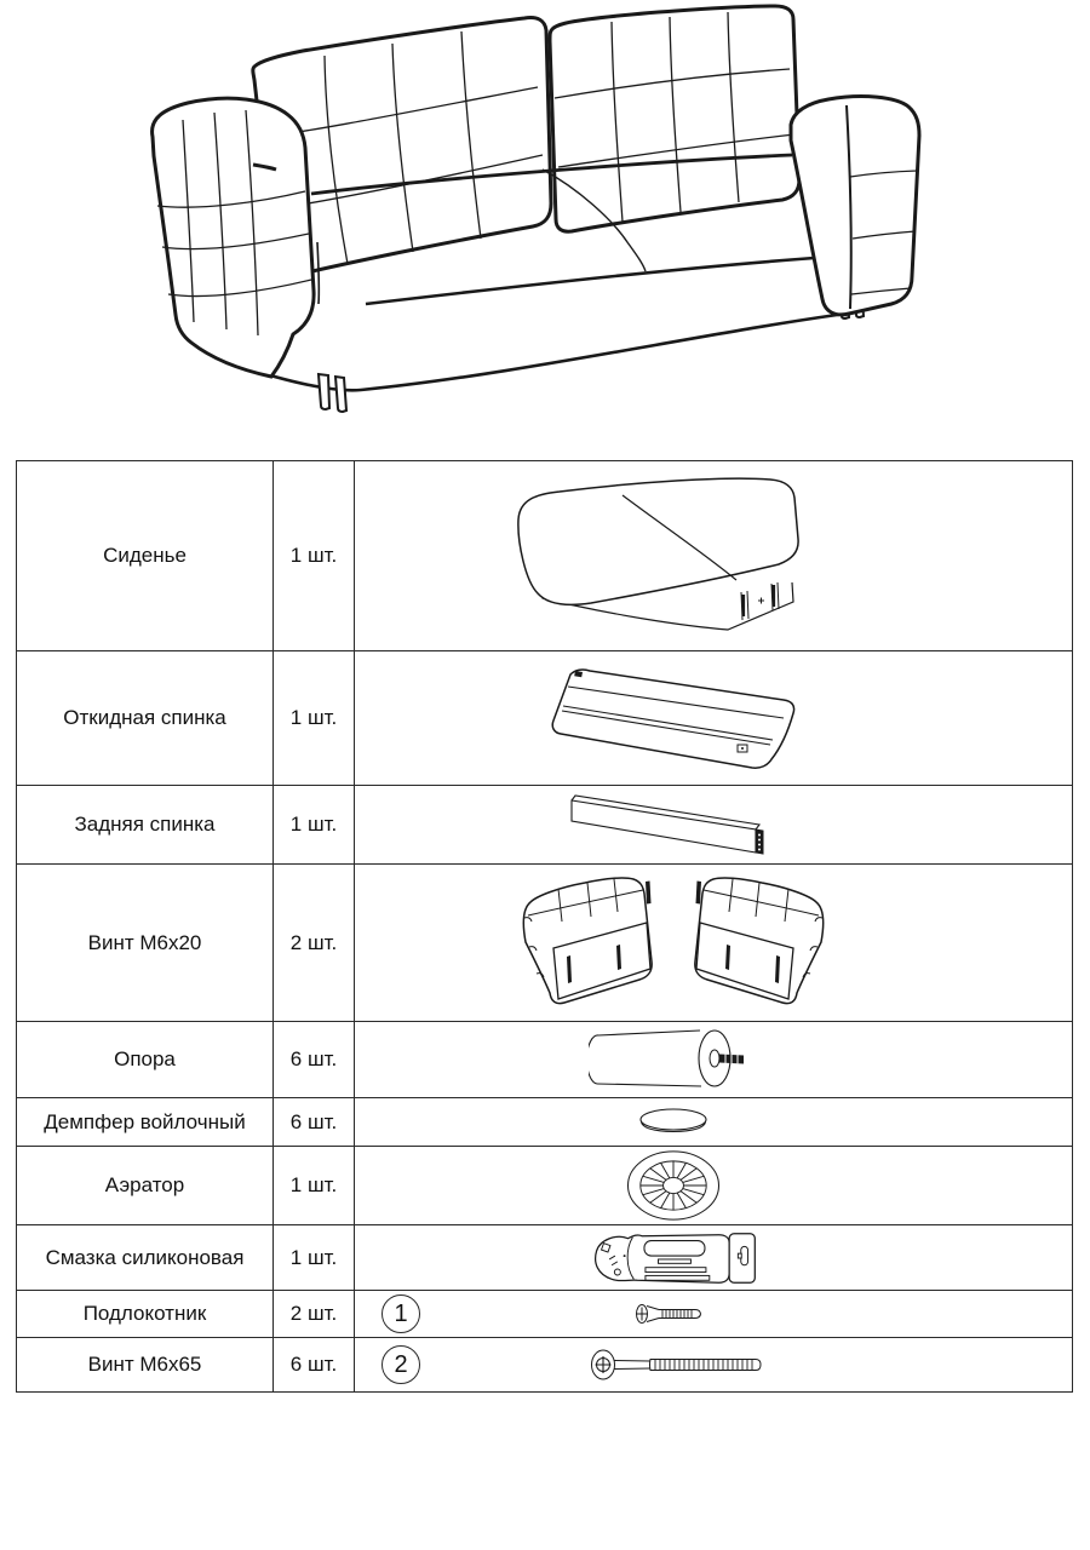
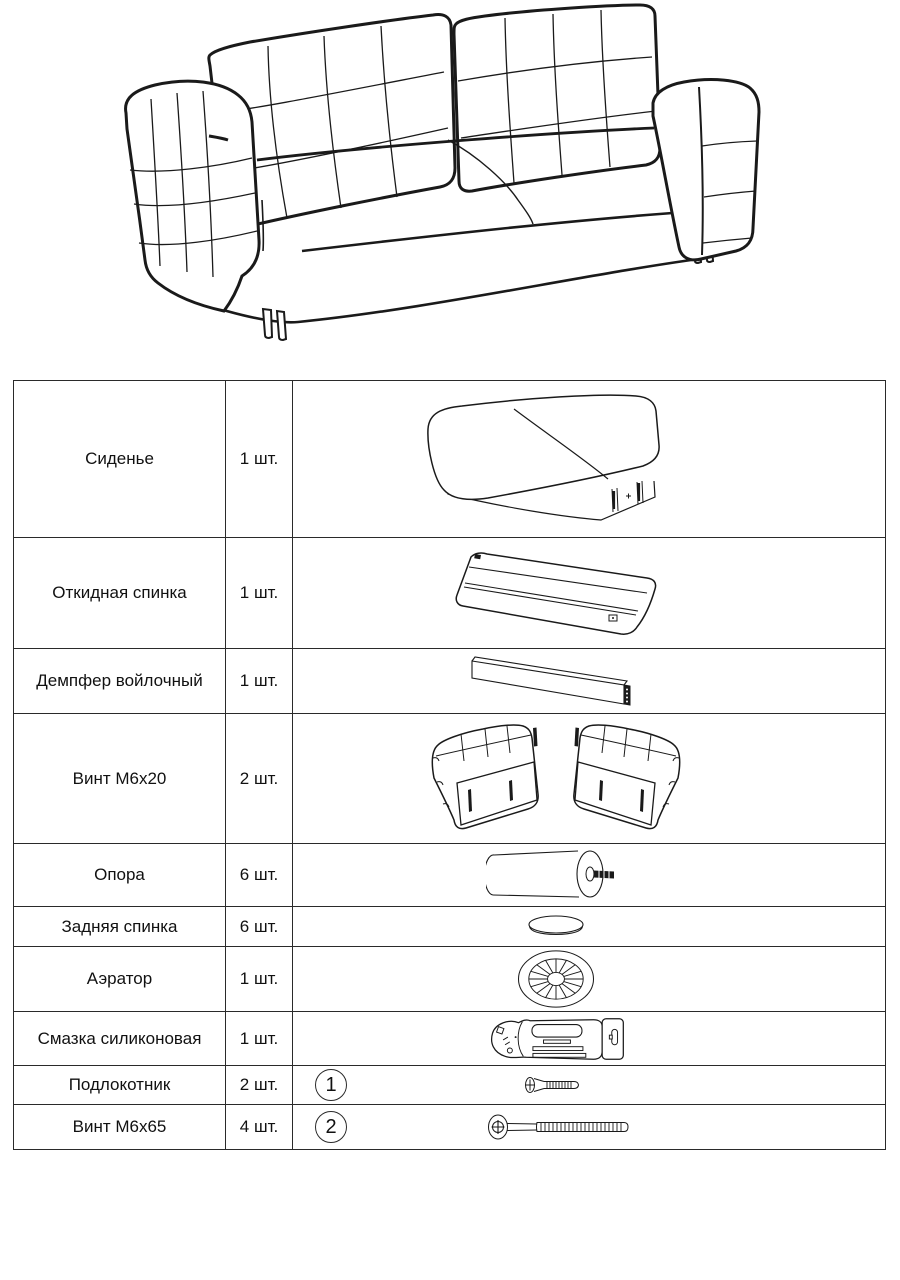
  Сиденье	1 шт.
  Откидная спинка	1 шт.
- Задняя спинка	1 шт.
+ Демпфер войлочный	1 шт.
  Винт М6х20	2 шт.
  Опора	6 шт.
- Демпфер войлочный	6 шт.
+ Задняя спинка	6 шт.
  Аэратор	1 шт.
  Смазка силиконовая	1 шт.
  Подлокотник	2 шт.	1
- Винт М6х65	6 шт.	2
+ Винт М6х65	4 шт.	2
